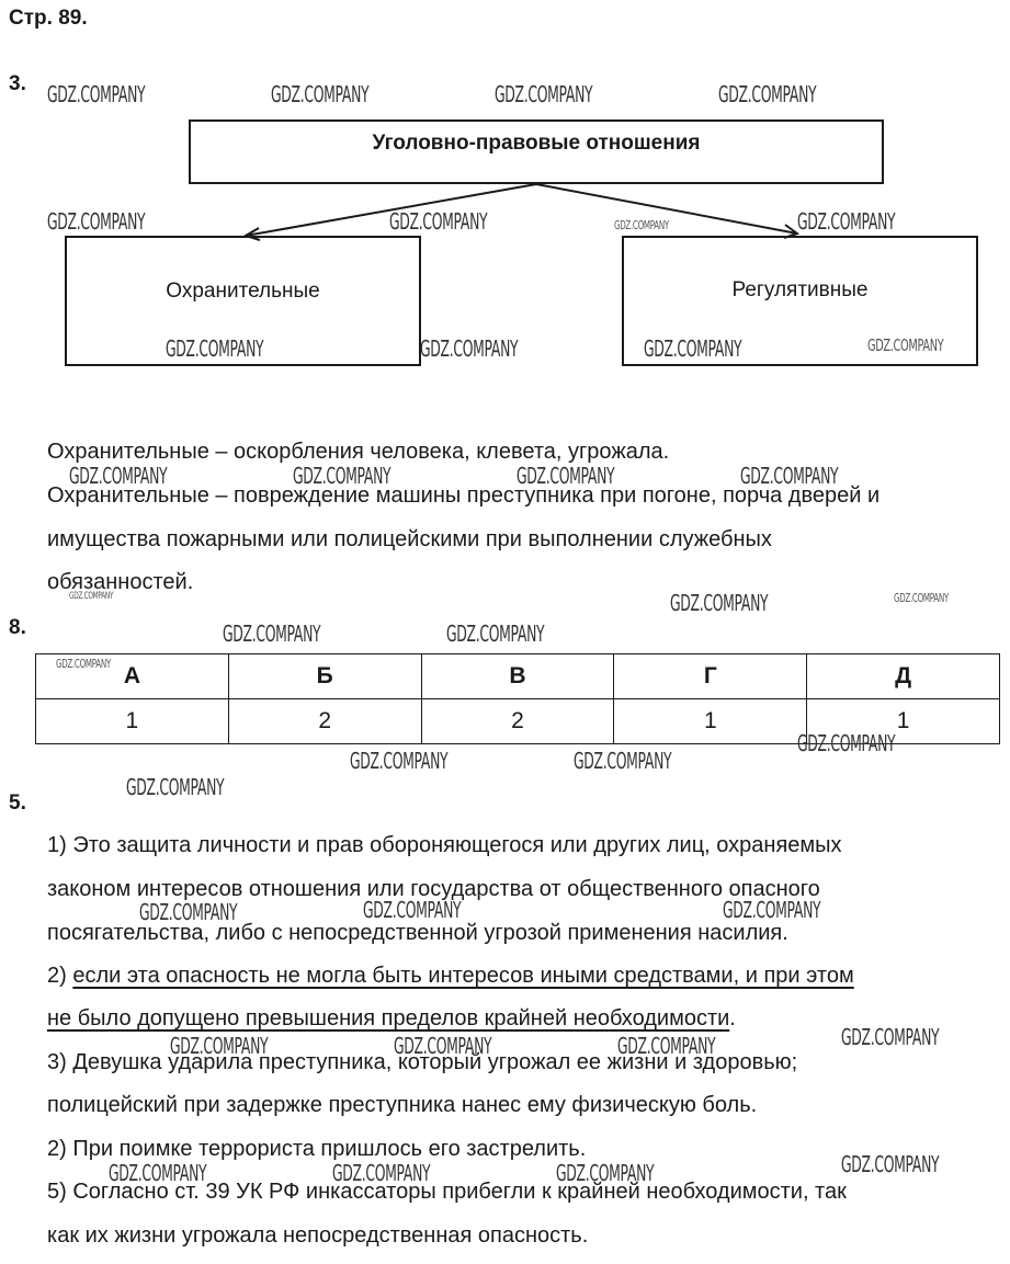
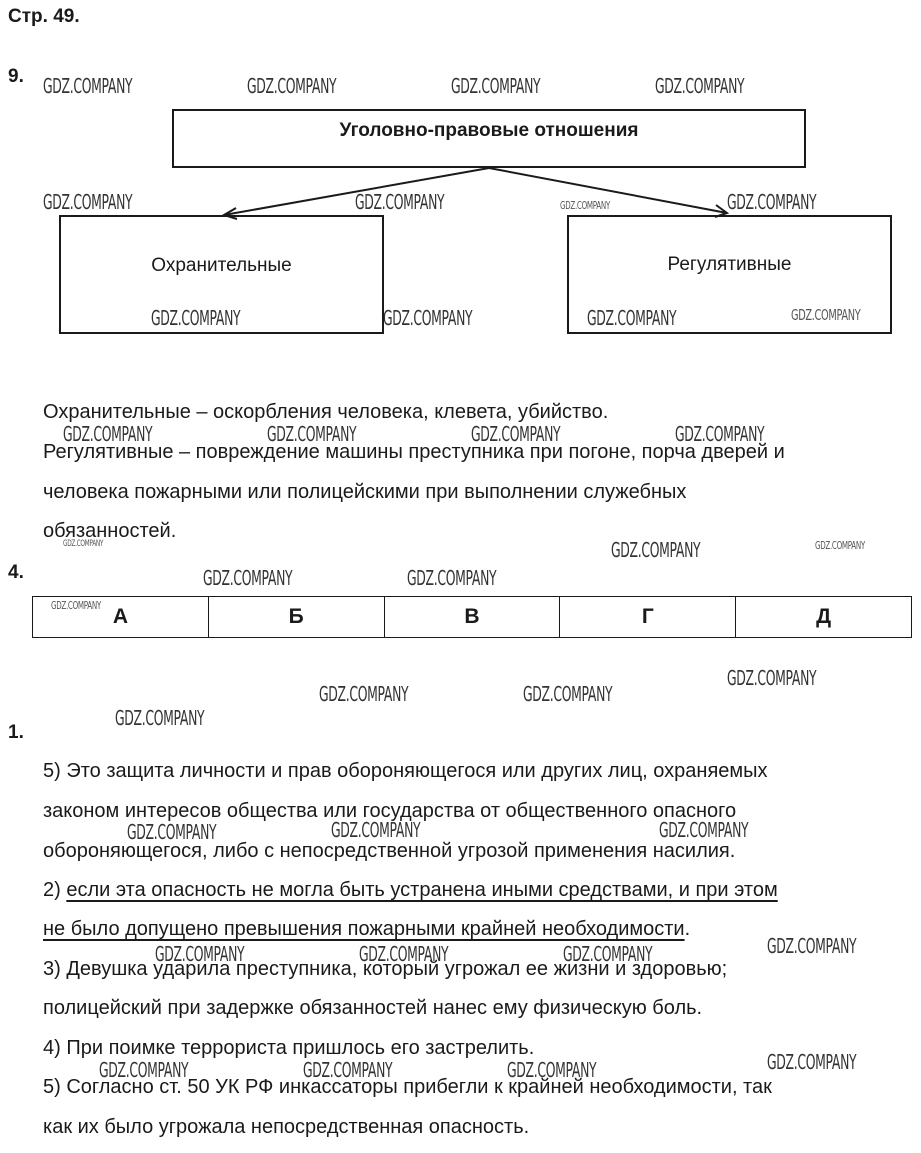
- Стр. 89.
+ Стр. 49.
- 3.
+ 9.
  Уголовно-правовые отношения
  Охранительные
  Регулятивные
- Охранительные – оскорбления человека, клевета, угрожала.
+ Охранительные – оскорбления человека, клевета, убийство.
- Охранительные – повреждение машины преступника при погоне, порча дверей и
+ Регулятивные – повреждение машины преступника при погоне, порча дверей и
- имущества пожарными или полицейскими при выполнении служебных
+ человека пожарными или полицейскими при выполнении служебных
  обязанностей.
- 8.
+ 4.
  А	Б	В	Г	Д
- 1	2	2	1	1
- 5.
+ 1.
- 1) Это защита личности и прав обороняющегося или других лиц, охраняемых
+ 5) Это защита личности и прав обороняющегося или других лиц, охраняемых
- законом интересов отношения или государства от общественного опасного
+ законом интересов общества или государства от общественного опасного
- посягательства, либо с непосредственной угрозой применения насилия.
+ обороняющегося, либо с непосредственной угрозой применения насилия.
- 2) если эта опасность не могла быть интересов иными средствами, и при этом
+ 2) если эта опасность не могла быть устранена иными средствами, и при этом
- не было допущено превышения пределов крайней необходимости.
+ не было допущено превышения пожарными крайней необходимости.
  3) Девушка ударила преступника, который угрожал ее жизни и здоровью;
- полицейский при задержке преступника нанес ему физическую боль.
+ полицейский при задержке обязанностей нанес ему физическую боль.
- 2) При поимке террориста пришлось его застрелить.
+ 4) При поимке террориста пришлось его застрелить.
- 5) Согласно ст. 39 УК РФ инкассаторы прибегли к крайней необходимости, так
+ 5) Согласно ст. 50 УК РФ инкассаторы прибегли к крайней необходимости, так
- как их жизни угрожала непосредственная опасность.
+ как их было угрожала непосредственная опасность.
  GDZ.COMPANY
  GDZ.COMPANY
  GDZ.COMPANY
  GDZ.COMPANY
  GDZ.COMPANY
  GDZ.COMPANY
  GDZ.COMPANY
  GDZ.COMPANY
  GDZ.COMPANY
  GDZ.COMPANY
  GDZ.COMPANY
  GDZ.COMPANY
  GDZ.COMPANY
  GDZ.COMPANY
  GDZ.COMPANY
  GDZ.COMPANY
  GDZ.COMPANY
  GDZ.COMPANY
  GDZ.COMPANY
  GDZ.COMPANY
  GDZ.COMPANY
  GDZ.COMPANY
  GDZ.COMPANY
  GDZ.COMPANY
  GDZ.COMPANY
  GDZ.COMPANY
  GDZ.COMPANY
  GDZ.COMPANY
  GDZ.COMPANY
  GDZ.COMPANY
  GDZ.COMPANY
  GDZ.COMPANY
  GDZ.COMPANY
  GDZ.COMPANY
  GDZ.COMPANY
  GDZ.COMPANY
  GDZ.COMPANY
